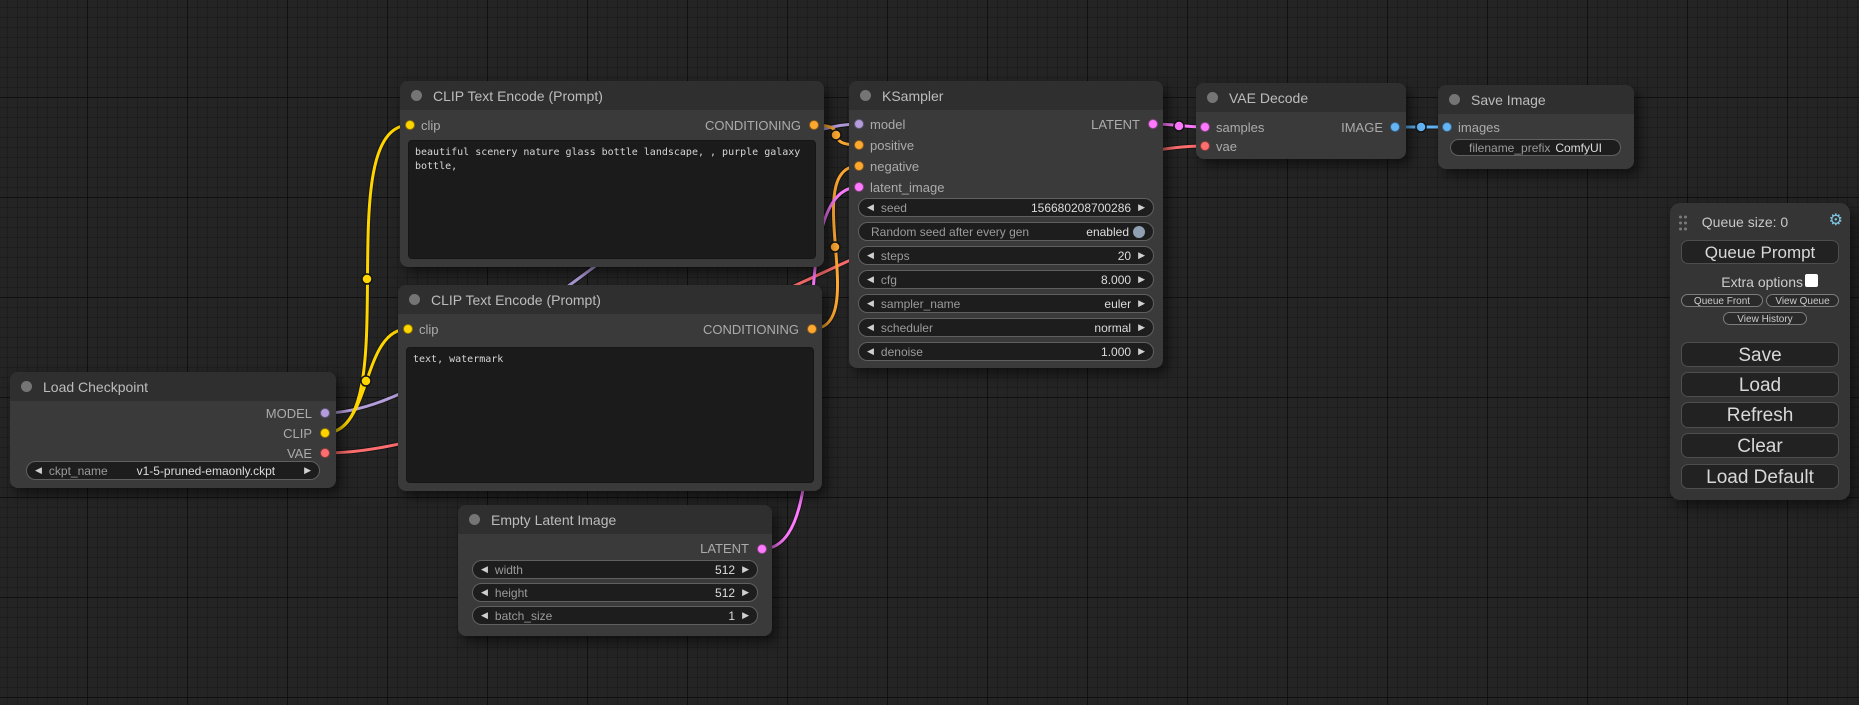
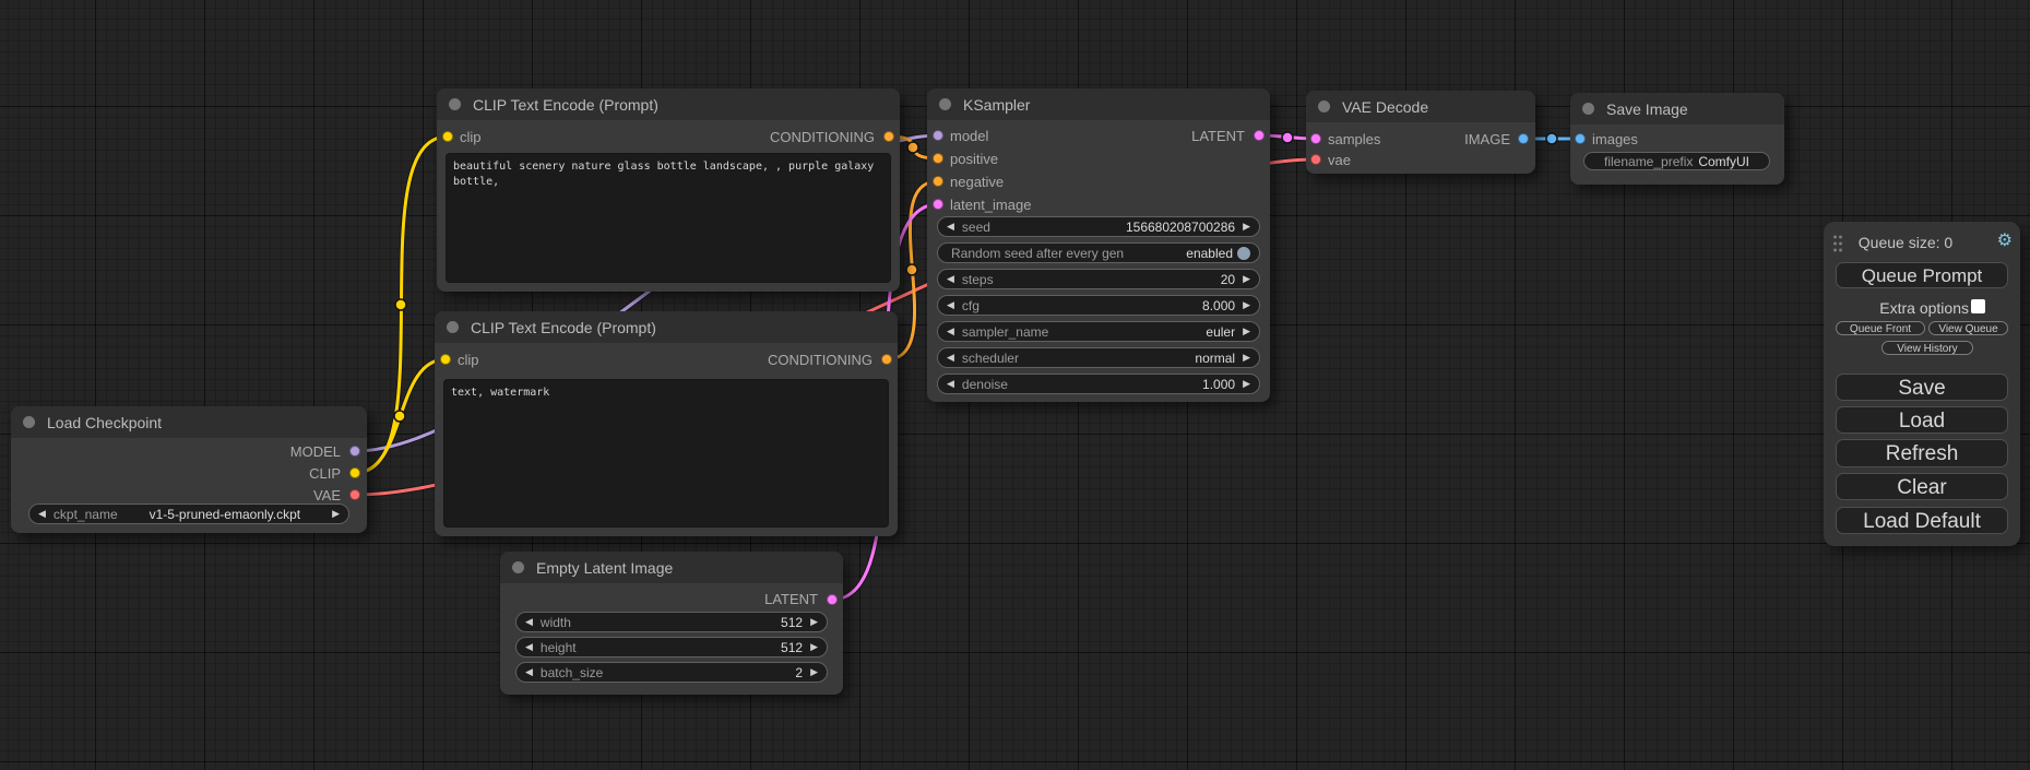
  Load Checkpoint
  MODEL
  CLIP
  VAE
  ◀
  ckpt_name
  v1-5-pruned-emaonly.ckpt
  ▶
  CLIP Text Encode (Prompt)
  clip
  CONDITIONING
  CLIP Text Encode (Prompt)
  clip
  CONDITIONING
  text, watermark
  Empty Latent Image
  LATENT
  ◀
  width
  512
  ▶
  ◀
  height
  512
  ▶
  ◀
  batch_size
- 1
+ 2
  ▶
  KSampler
  model
  positive
  negative
  latent_image
  LATENT
  ◀
  seed
  156680208700286
  ▶
  Random seed after every gen
  enabled
  ◀
  steps
  20
  ▶
  ◀
  cfg
  8.000
  ▶
  ◀
  sampler_name
  euler
  ▶
  ◀
  scheduler
  normal
  ▶
  ◀
  denoise
  1.000
  ▶
  VAE Decode
  samples
  vae
  IMAGE
  Save Image
  images
  filename_prefix
  ComfyUI
  Queue size: 0
  ⚙
  Queue Prompt
  Extra options
  Queue Front
  View Queue
  View History
  Save
  Load
  Refresh
  Clear
  Load Default
